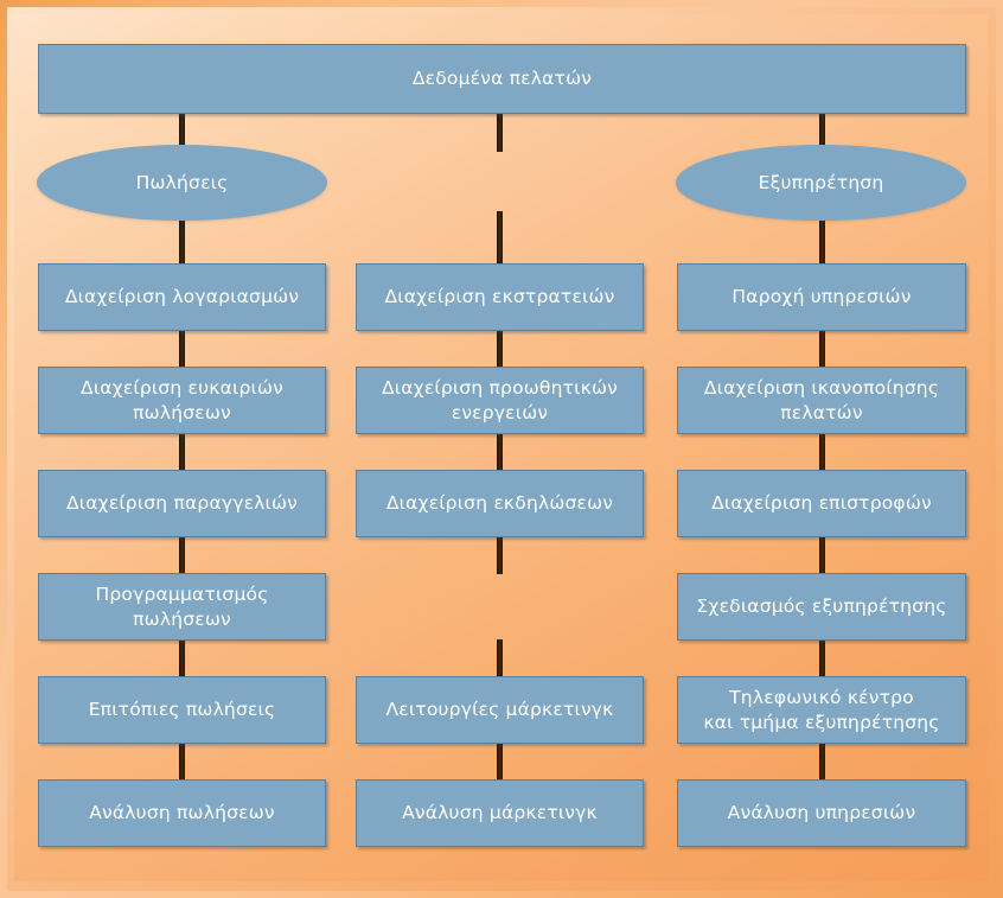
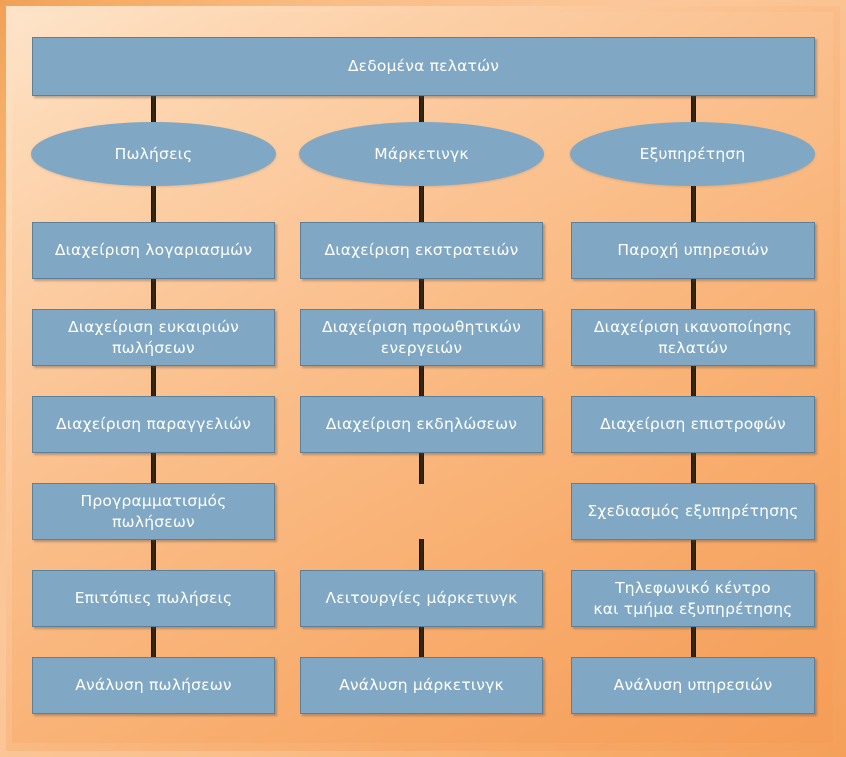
  Δεδομένα πελατών
  Πωλήσεις
  Διαχείριση λογαριασμών
  Διαχείριση ευκαιριών
  πωλήσεων
  Διαχείριση παραγγελιών
  Προγραμματισμός πωλήσεων
  Επιτόπιες πωλήσεις
  Ανάλυση πωλήσεων
+ Μάρκετινγκ
  Διαχείριση εκστρατειών
  Διαχείριση προωθητικών
  ενεργειών
  Διαχείριση εκδηλώσεων
  Λειτουργίες μάρκετινγκ
  Ανάλυση μάρκετινγκ
  Εξυπηρέτηση
  Παροχή υπηρεσιών
  Διαχείριση ικανοποίησης
  πελατών
  Διαχείριση επιστροφών
  Σχεδιασμός εξυπηρέτησης
  Τηλεφωνικό κέντρο
  και τμήμα εξυπηρέτησης
  Ανάλυση υπηρεσιών
